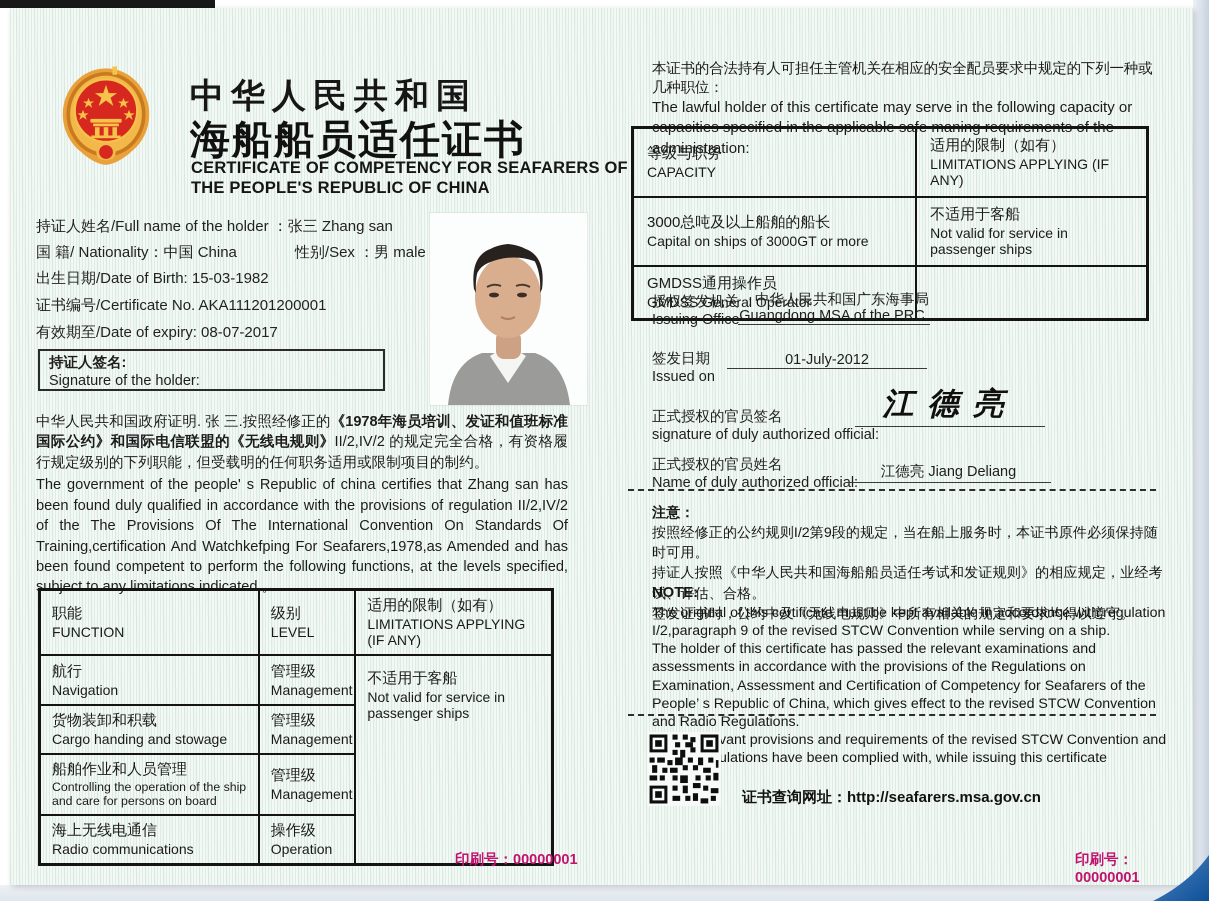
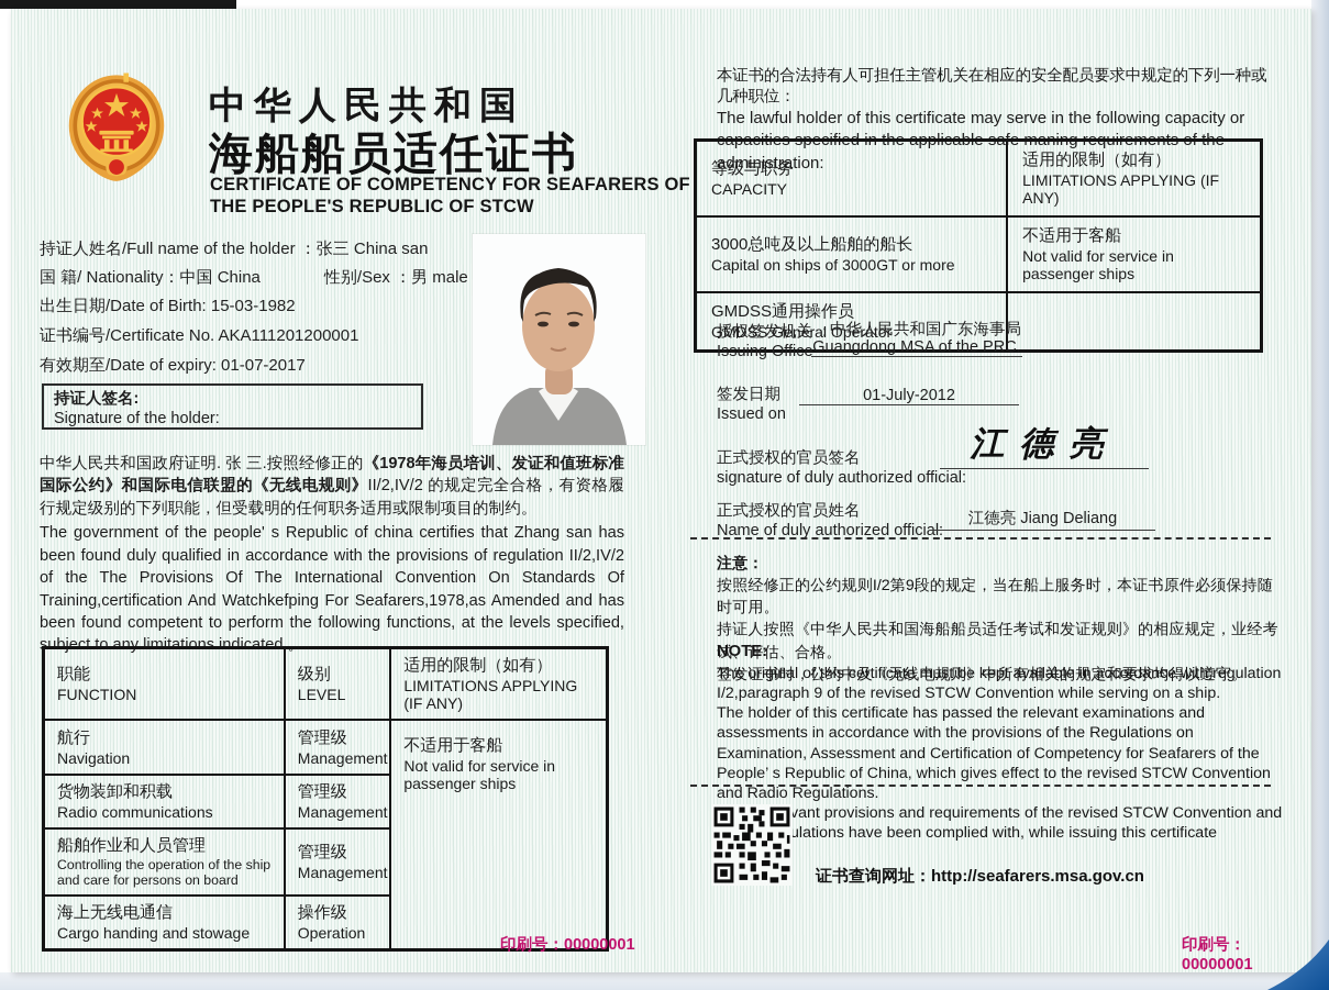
  中华人民共和国
  海船船员适任证书
  CERTIFICATE OF COMPETENCY FOR SEAFARERS OF
- THE PEOPLE'S REPUBLIC OF CHINA
+ THE PEOPLE'S REPUBLIC OF STCW
- 持证人姓名/Full name of the holder ：张三 Zhang san
+ 持证人姓名/Full name of the holder ：张三 China san
  国 籍/ Nationality：中国 China 性别/Sex ：男 male
  出生日期/Date of Birth: 15-03-1982
  证书编号/Certificate No. AKA111201200001
- 有效期至/Date of expiry: 08-07-2017
+ 有效期至/Date of expiry: 01-07-2017
  持证人签名:
  Signature of the holder:
  中华人民共和国政府证明. 张 三.按照经修正的《1978年海员培训、发证和值班标准国际公约》和国际电信联盟的《无线电规则》II/2,IV/2 的规定完全合格，有资格履行规定级别的下列职能，但受载明的任何职务适用或限制项目的制约。
  The government of the people' s Republic of china certifies that Zhang san has been found duly qualified in accordance with the provisions of regulation II/2,IV/2 of the The Provisions Of The International Convention On Standards Of Training,certification And Watchkefping For Seafarers,1978,as Amended and has been found competent to perform the following functions, at the levels specified, subject to any limitations indicated 。
  职能FUNCTION	级别LEVEL	适用的限制（如有）LIMITATIONS APPLYING (IF ANY)
  航行Navigation	管理级Management	不适用于客船 Not valid for service in passenger ships
- 货物装卸和积载Cargo handing and stowage	管理级Management
+ 货物装卸和积载Radio communications	管理级Management
  船舶作业和人员管理Controlling the operation of the ship and care for persons on board	管理级Management
- 海上无线电通信Radio communications	操作级Operation
+ 海上无线电通信Cargo handing and stowage	操作级Operation
  印刷号：00000001
  本证书的合法持有人可担任主管机关在相应的安全配员要求中规定的下列一种或几种职位：
  The lawful holder of this certificate may serve in the following capacity or capacities specified in the applicable safe maning requirements of the administration:
  等级与职务CAPACITY	适用的限制（如有）LIMITATIONS APPLYING (IF ANY)
  3000总吨及以上船舶的船长Capital on ships of 3000GT or more	不适用于客船Not valid for service in passenger ships
  GMDSS通用操作员GMDSS General Operator
  授权签发机关 ：
  Issuing Office
  中华人民共和国广东海事局
  Guangdong MSA of the PRC.
  签发日期
  Issued on
  01-July-2012
  正式授权的官员签名
  signature of duly authorized official:
  江德亮
  正式授权的官员姓名
  Name of duly authorized official:
  江德亮 Jiang Deliang
  注意：
  按照经修正的公约规则I/2第9段的规定，当在船上服务时，本证书原件必须保持随时可用。
  持证人按照《中华人民共和国海船船员适任考试和发证规则》的相应规定，业经考试、评估、合格。
  签发证书时，公约中及《无线电规则》中所有相关的规定和要求均得以遵守。
  NOTE:
  The original of this certificate must be kept available in accordance with regulation I/2,paragraph 9 of the revised STCW Convention while serving on a ship.
  The holder of this certificate has passed the relevant examinations and assessments in accordance with the provisions of the Regulations on Examination, Assessment and Certification of Competency for Seafarers of the People’ s Republic of China, which gives effect to the revised STCW Convention and Radio Regulations.
  vant provisions and requirements of the revised STCW Convention and ulations have been complied with, while issuing this certificate
  证书查询网址：http://seafarers.msa.gov.cn
  印刷号：00000001
